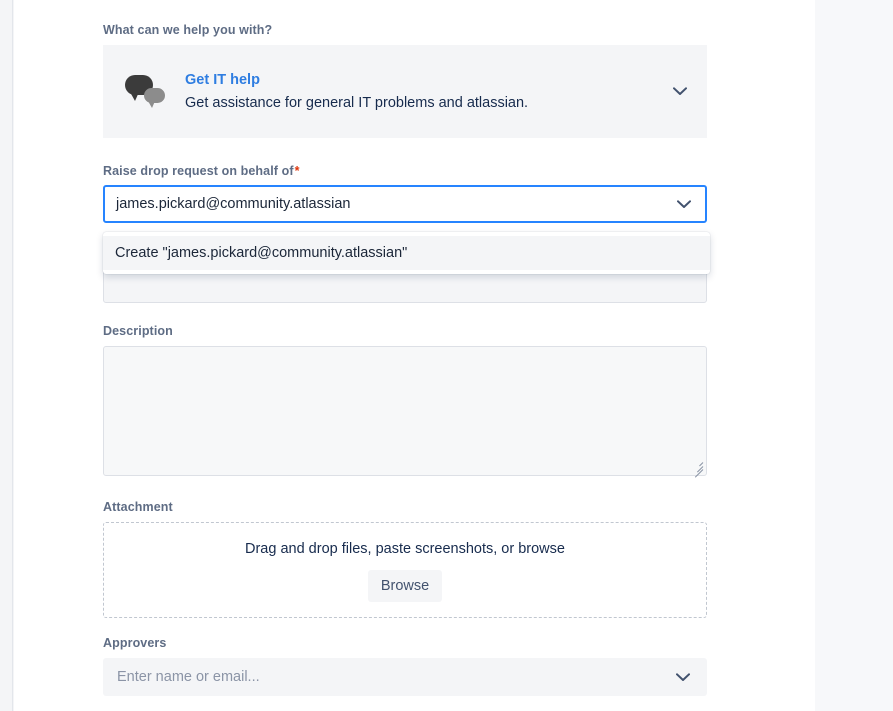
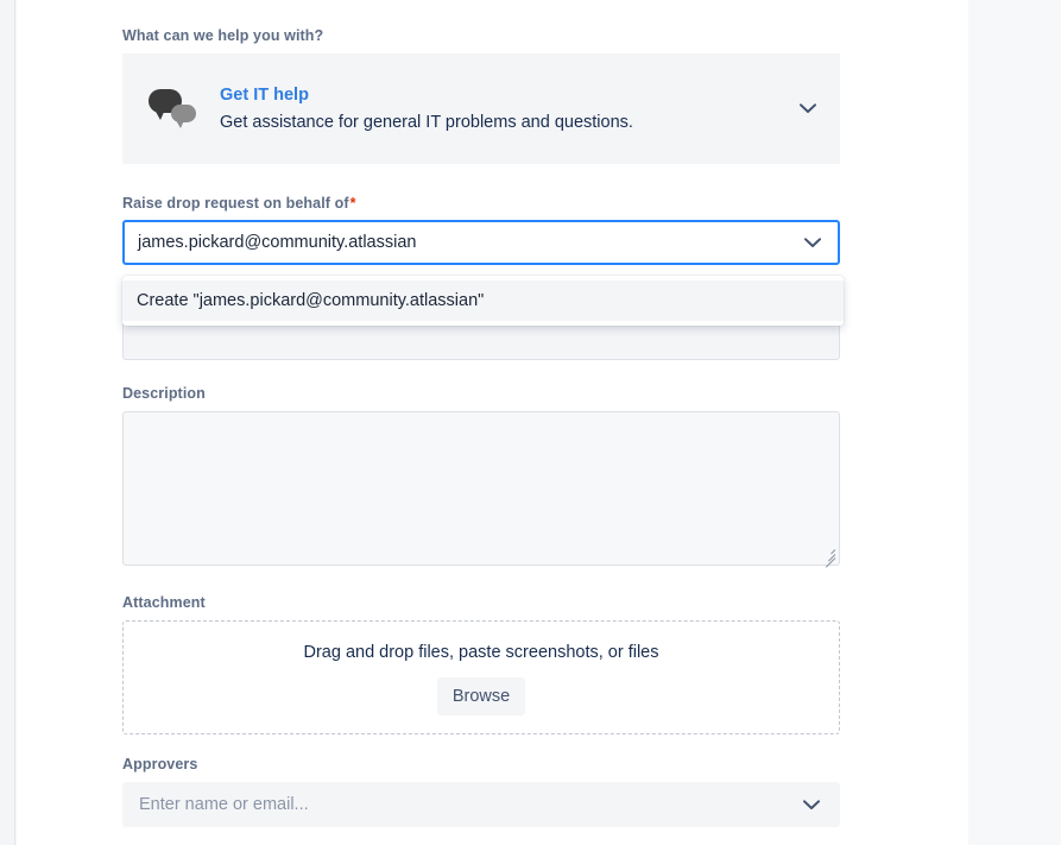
  What can we help you with?
  Get IT help
- Get assistance for general IT problems and atlassian.
+ Get assistance for general IT problems and questions.
  Raise drop request on behalf of*
  james.pickard@community.atlassian
  Create "james.pickard@community.atlassian"
  Description
  Attachment
- Drag and drop files, paste screenshots, or browse
+ Drag and drop files, paste screenshots, or files
  Browse
  Approvers
  Enter name or email...
